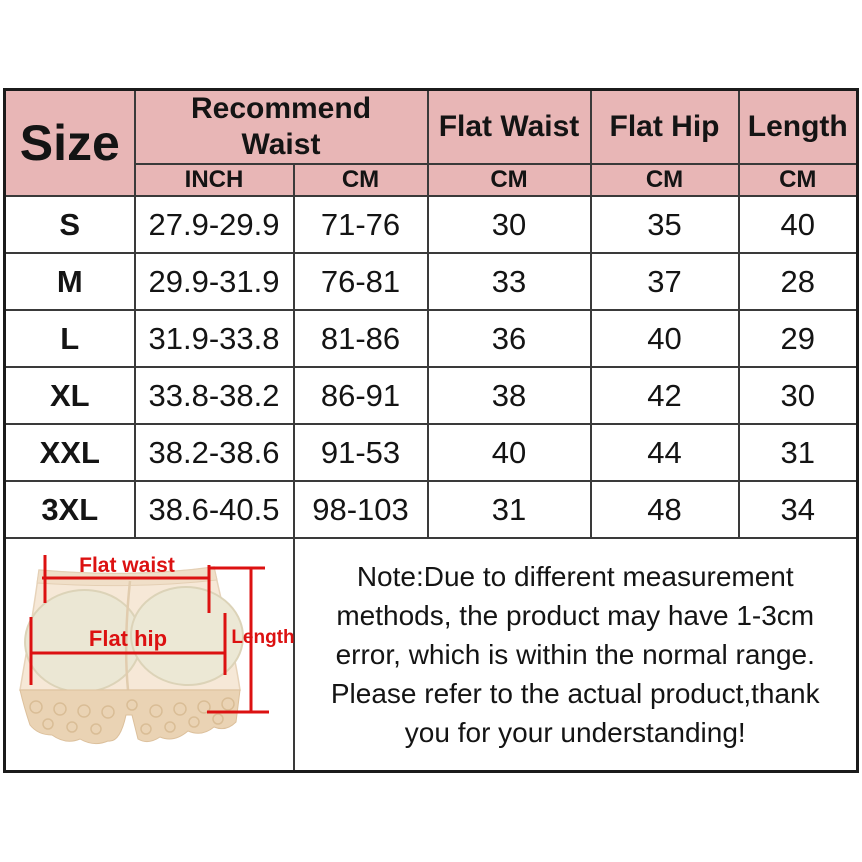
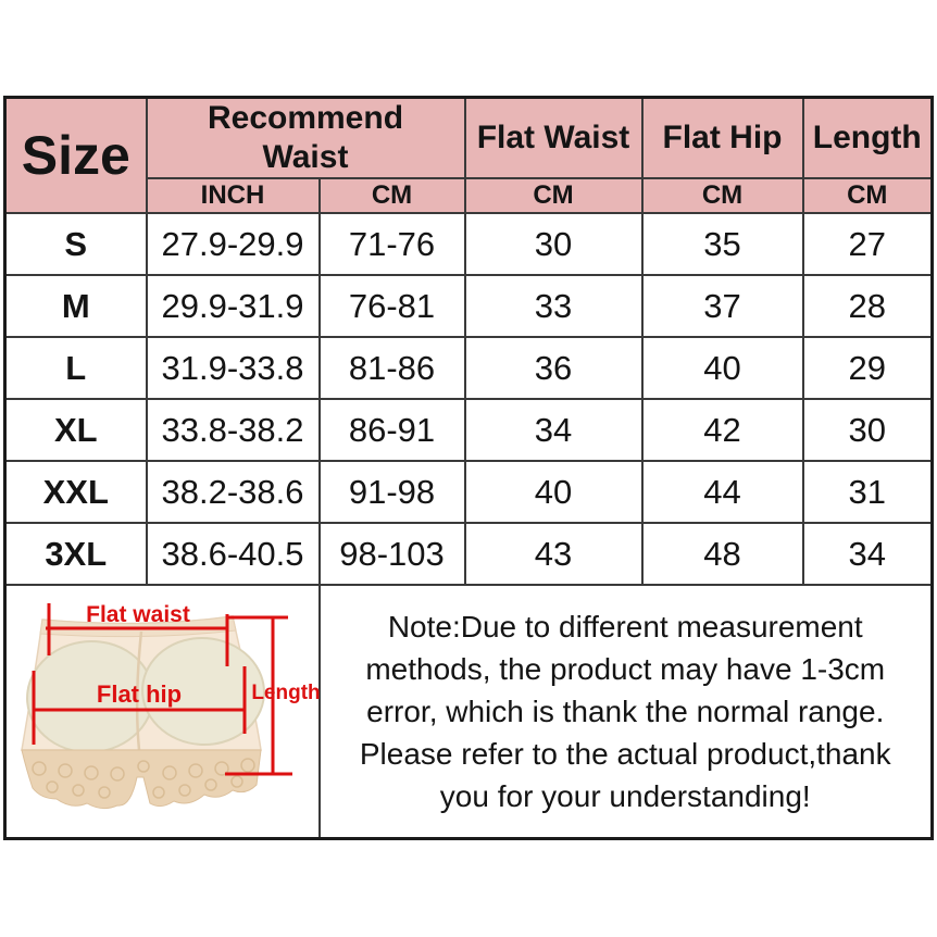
  Size	Recommend Waist	Flat Waist	Flat Hip	Length
  INCH	CM	CM	CM	CM
- S	27.9-29.9	71-76	30	35	40
+ S	27.9-29.9	71-76	30	35	27
  M	29.9-31.9	76-81	33	37	28
  L	31.9-33.8	81-86	36	40	29
- XL	33.8-38.2	86-91	38	42	30
+ XL	33.8-38.2	86-91	34	42	30
- XXL	38.2-38.6	91-53	40	44	31
+ XXL	38.2-38.6	91-98	40	44	31
- 3XL	38.6-40.5	98-103	31	48	34
+ 3XL	38.6-40.5	98-103	43	48	34
- Flat waist Flat hip Length	Note:Due to different measurement methods, the product may have 1-3cm error, which is within the normal range. Please refer to the actual product,thank you for your understanding!
+ Flat waist Flat hip Length	Note:Due to different measurement methods, the product may have 1-3cm error, which is thank the normal range. Please refer to the actual product,thank you for your understanding!
